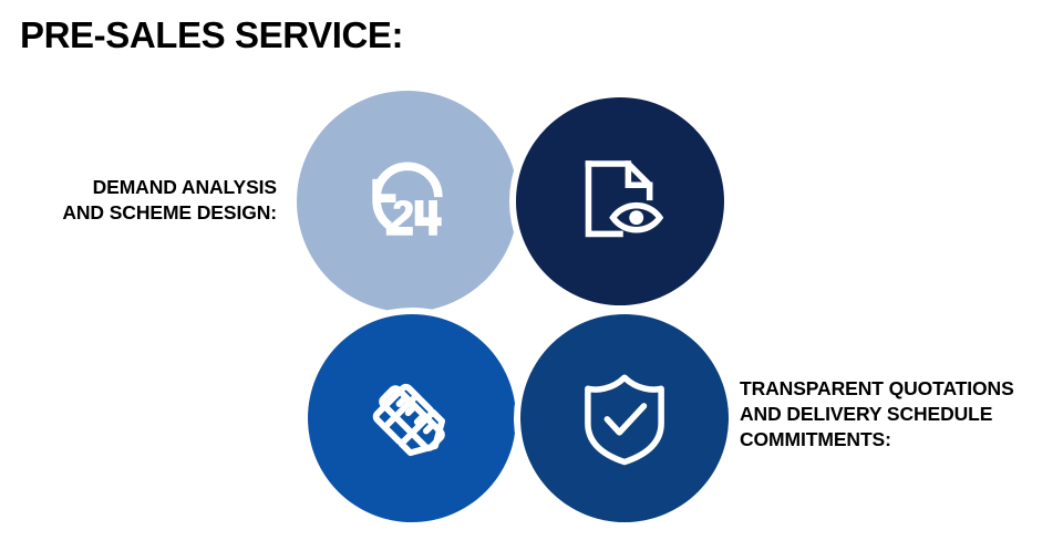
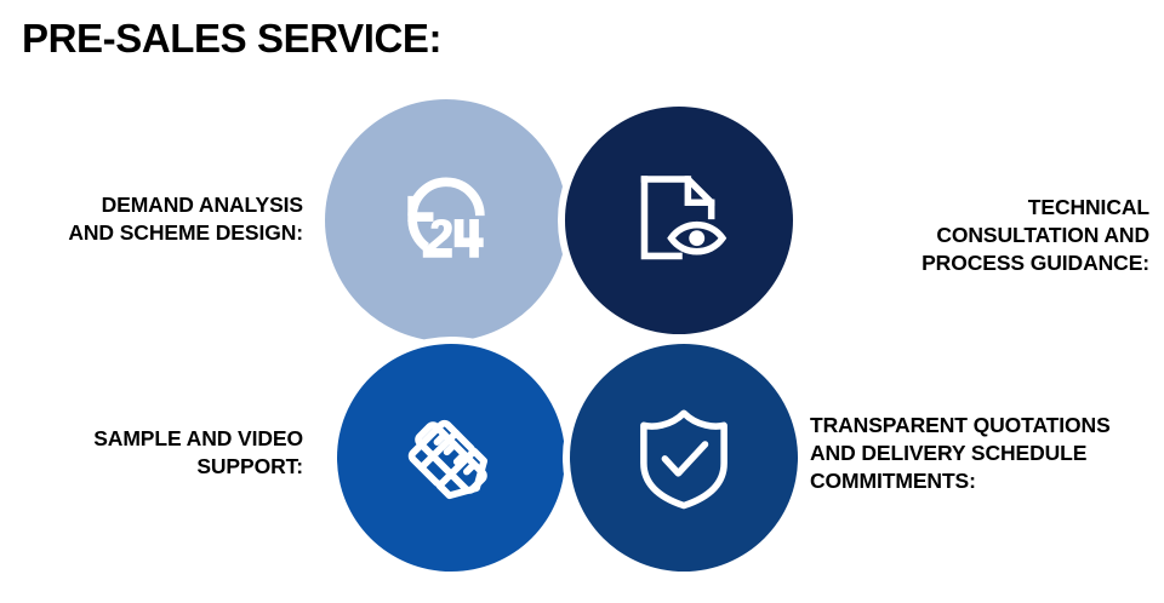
  PRE-SALES SERVICE:
  DEMAND ANALYSIS
  AND SCHEME DESIGN:
+ TECHNICAL
+ CONSULTATION AND
+ PROCESS GUIDANCE:
+ SAMPLE AND VIDEO
+ SUPPORT:
  TRANSPARENT QUOTATIONS
  AND DELIVERY SCHEDULE
  COMMITMENTS:
